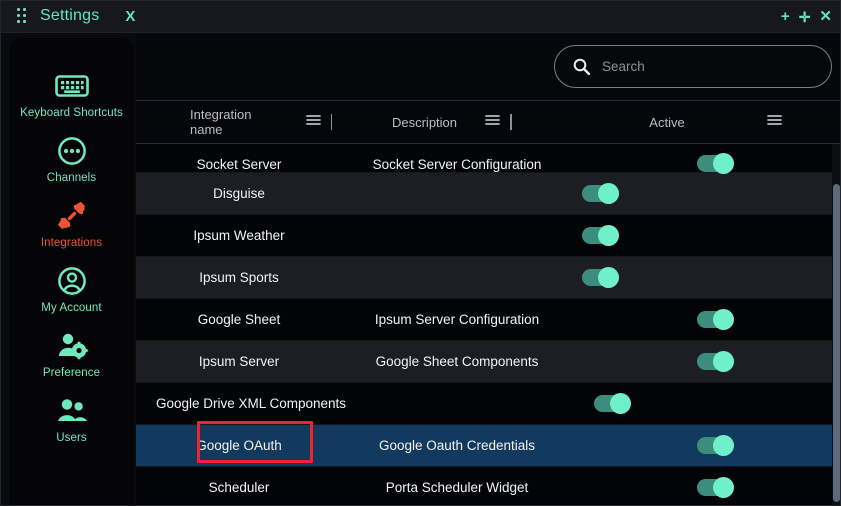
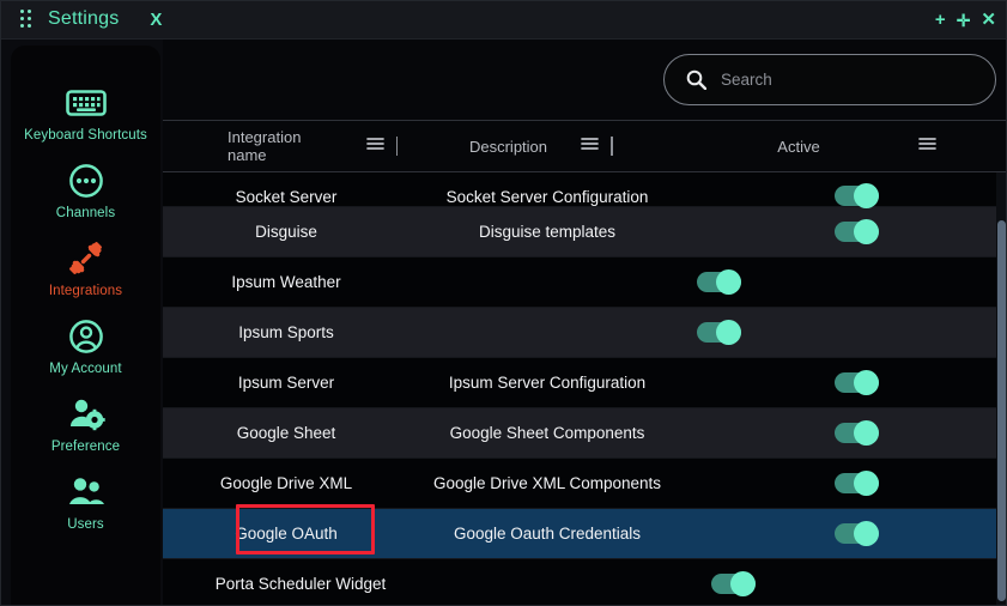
  Settings
  X
  +
  ✛
  ✕
  Keyboard Shortcuts
  Channels
  Integrations
  My Account
  Preference
  Users
  Search
  Integration name
  Description
  Active
  Socket Server
  Socket Server Configuration
  Disguise
+ Disguise templates
  Ipsum Weather
  Ipsum Sports
- Google Sheet
+ Ipsum Server
  Ipsum Server Configuration
- Ipsum Server
+ Google Sheet
  Google Sheet Components
+ Google Drive XML
  Google Drive XML Components
  Google OAuth
  Google Oauth Credentials
- Scheduler
  Porta Scheduler Widget
